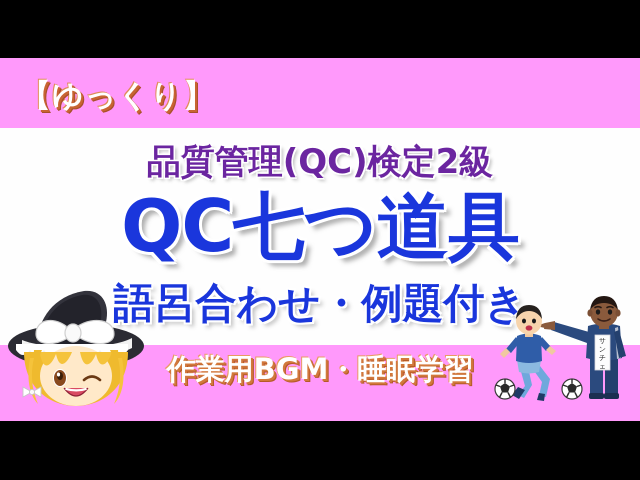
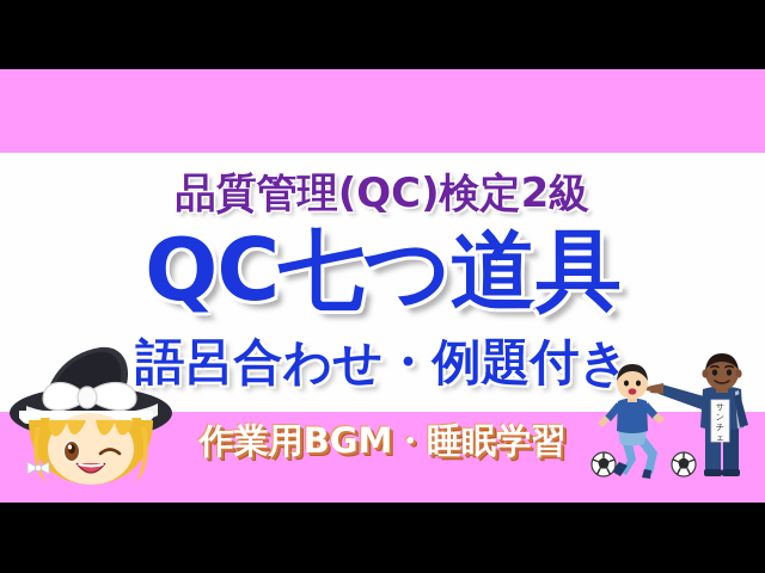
- 【ゆっくり】
  品質管理(QC)検定2級
  QC七つ道具
  語呂合わせ・例題付き
  作業用BGM・睡眠学習
  サ
  ン
  チ
  ェ
